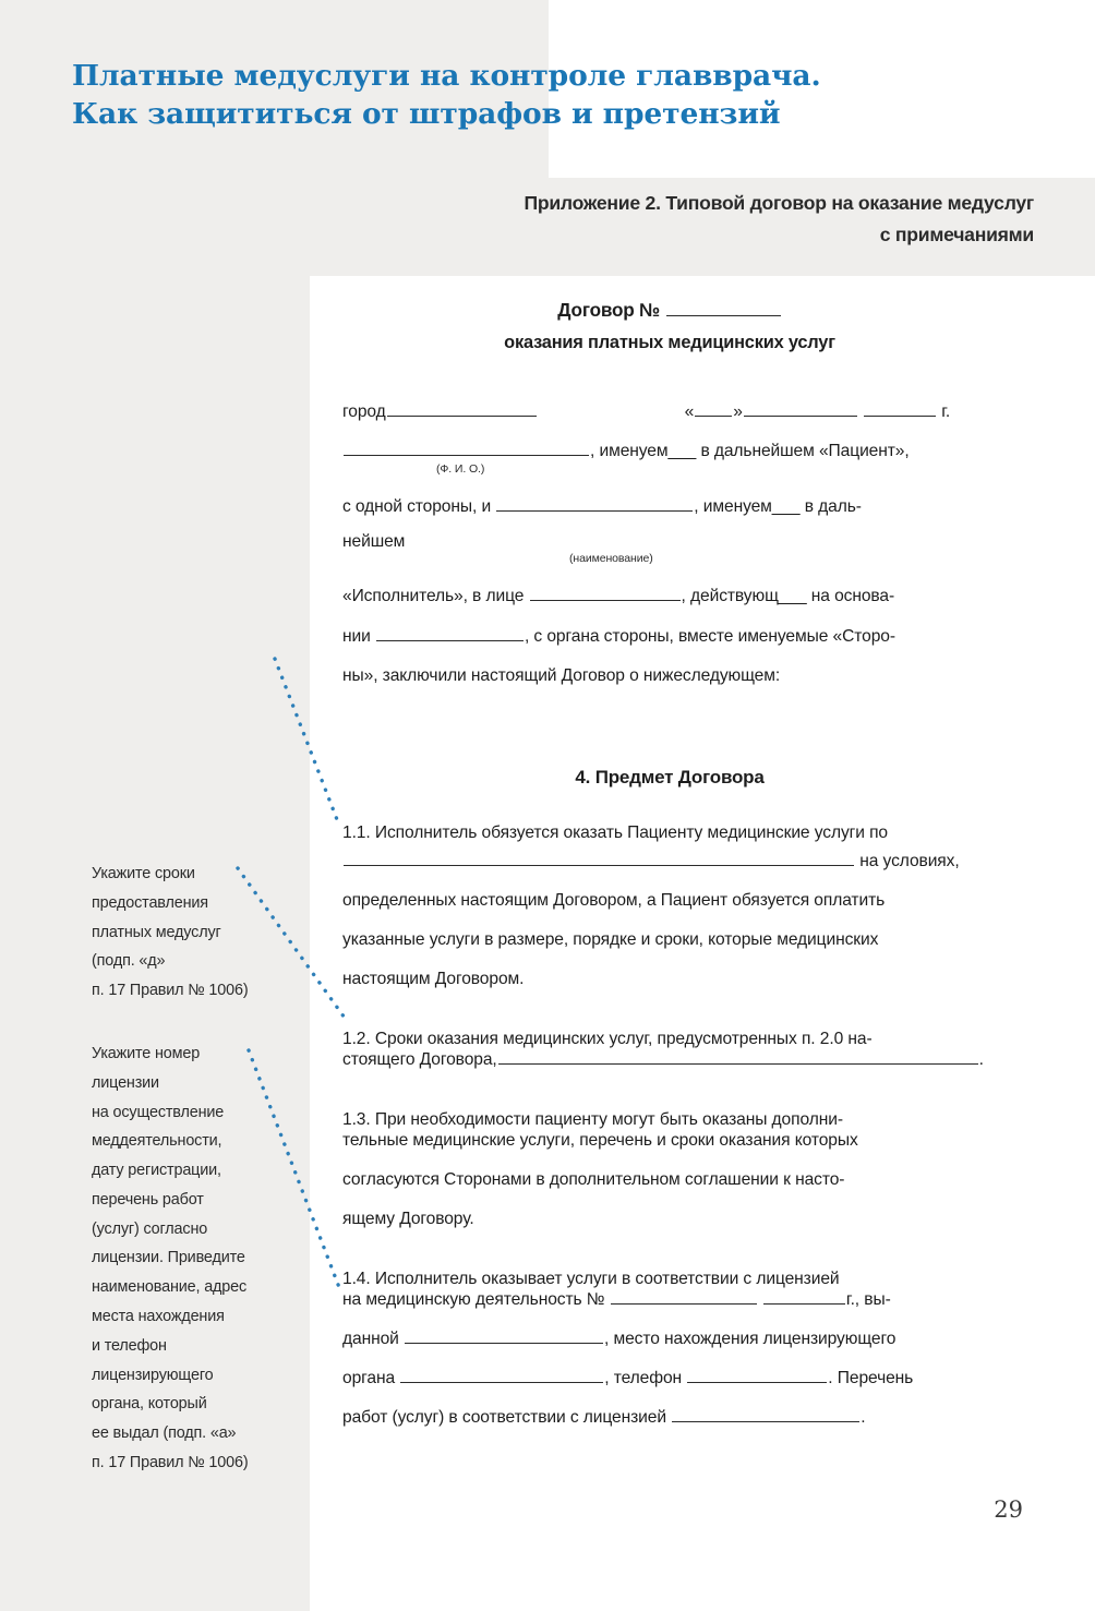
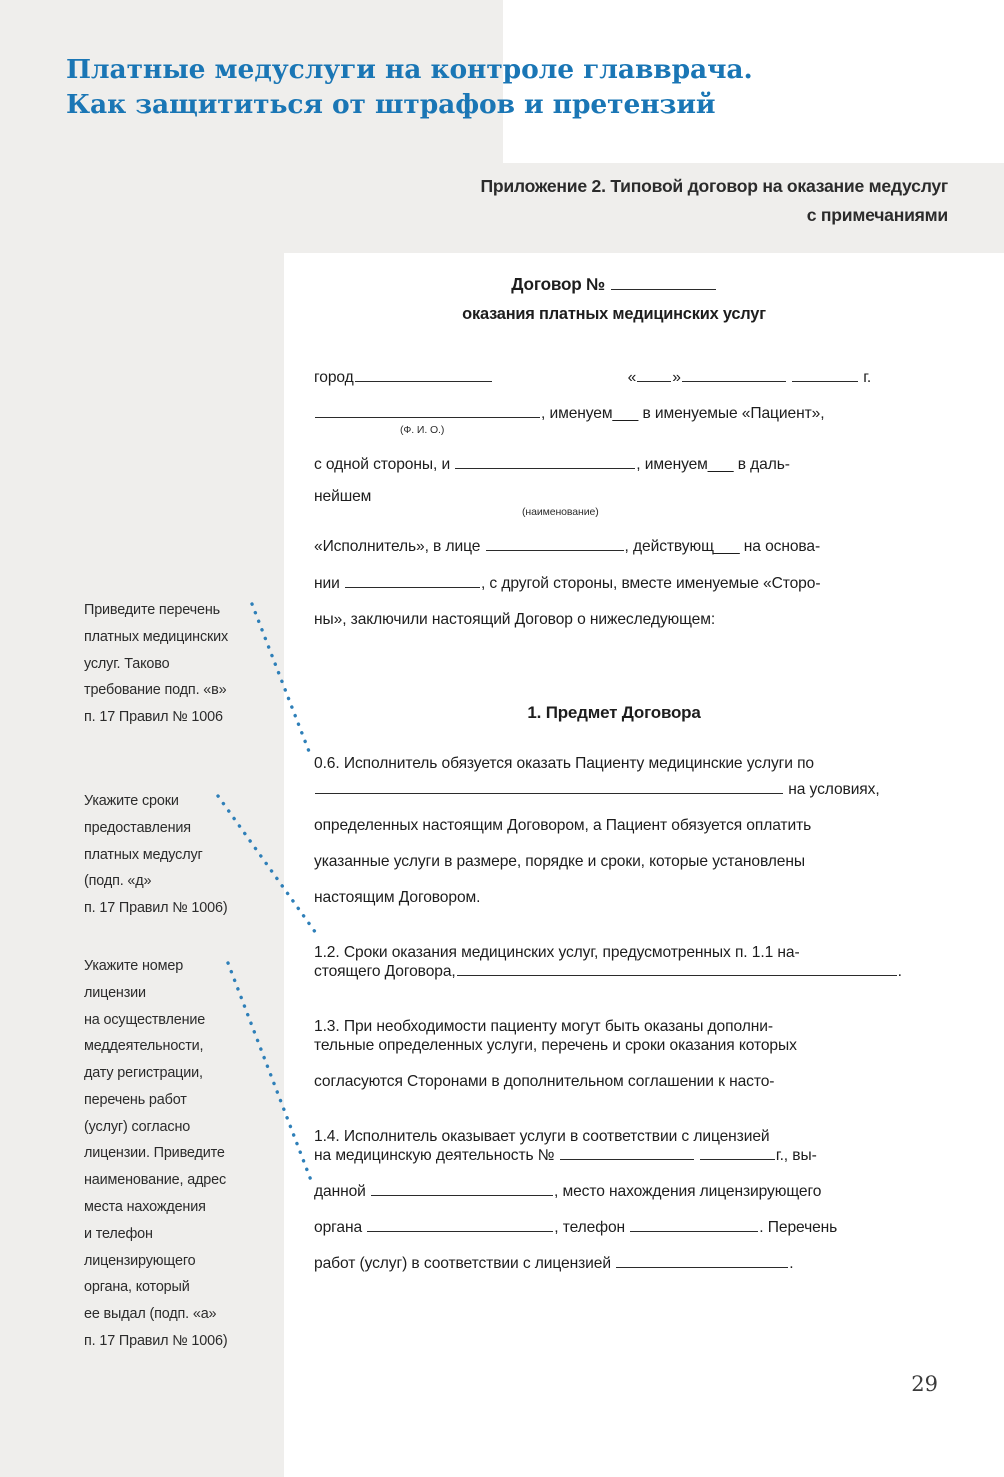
  Платные медуслуги на контроле главврача.
  Как защититься от штрафов и претензий
  Приложение 2. Типовой договор на оказание медуслуг
  с примечаниями
  Договор №
  оказания платных медицинских услуг
  город « » г.
- , именуем___ в дальнейшем «Пациент»,
+ , именуем___ в именуемые «Пациент»,
  (Ф. И. О.)
  с одной стороны, и , именуем___ в даль-
  нейшем
  (наименование)
  «Исполнитель», в лице , действующ___ на основа-
- нии , с органа стороны, вместе именуемые «Сторо-
+ нии , с другой стороны, вместе именуемые «Сторо-
  ны», заключили настоящий Договор о нижеследующем:
- 4. Предмет Договора
+ 1. Предмет Договора
- 1.1. Исполнитель обязуется оказать Пациенту медицинские услуги по
+ 0.6. Исполнитель обязуется оказать Пациенту медицинские услуги по
  на условиях,
  определенных настоящим Договором, а Пациент обязуется оплатить
- указанные услуги в размере, порядке и сроки, которые медицинских
+ указанные услуги в размере, порядке и сроки, которые установлены
  настоящим Договором.
- 1.2. Сроки оказания медицинских услуг, предусмотренных п. 2.0 на-
+ 1.2. Сроки оказания медицинских услуг, предусмотренных п. 1.1 на-
  стоящего Договора, .
  1.3. При необходимости пациенту могут быть оказаны дополни-
- тельные медицинские услуги, перечень и сроки оказания которых
+ тельные определенных услуги, перечень и сроки оказания которых
  согласуются Сторонами в дополнительном соглашении к насто-
- ящему Договору.
  1.4. Исполнитель оказывает услуги в соответствии с лицензией
  на медицинскую деятельность № г., вы-
  данной , место нахождения лицензирующего
  органа , телефон . Перечень
  работ (услуг) в соответствии с лицензией .
+ Приведите перечень
+ платных медицинских
+ услуг. Таково
+ требование подп. «в»
+ п. 17 Правил № 1006
  Укажите сроки
  предоставления
  платных медуслуг
  (подп. «д»
  п. 17 Правил № 1006)
  Укажите номер
  лицензии
  на осуществление
  меддеятельности,
  дату регистрации,
  перечень работ
  (услуг) согласно
  лицензии. Приведите
  наименование, адрес
  места нахождения
  и телефон
  лицензирующего
  органа, который
  ее выдал (подп. «а»
  п. 17 Правил № 1006)
  29
